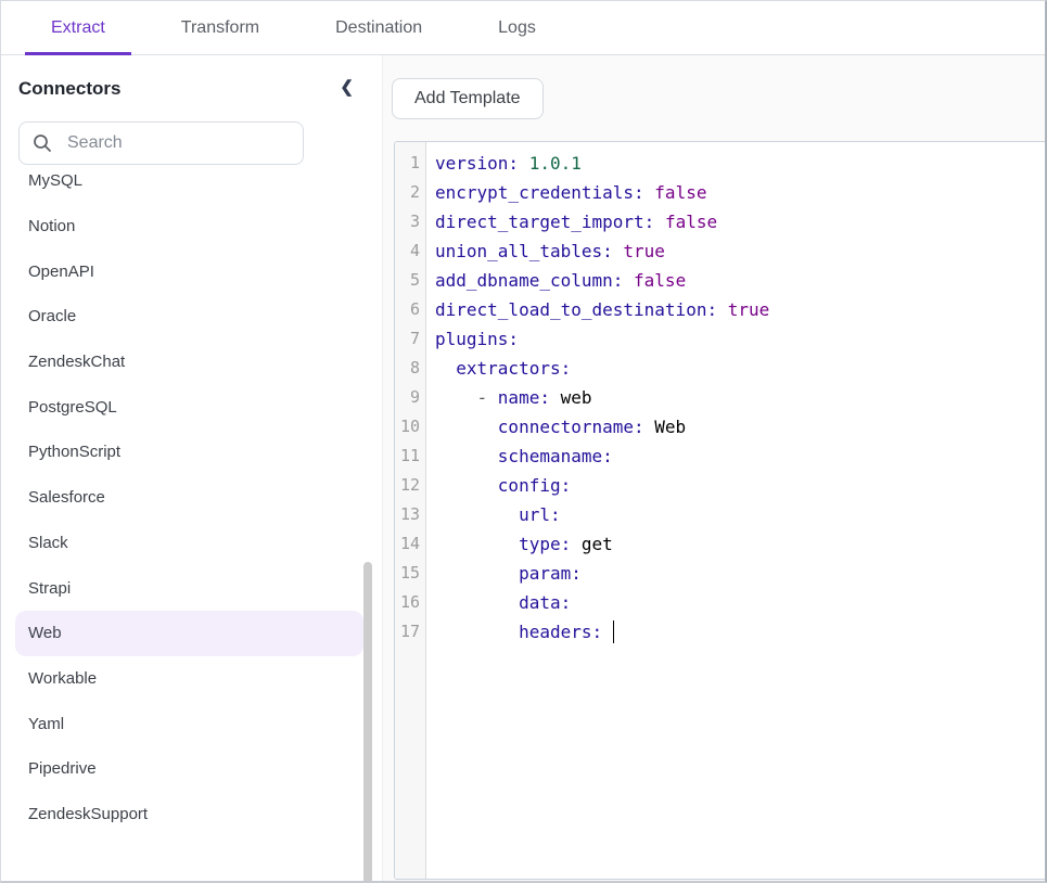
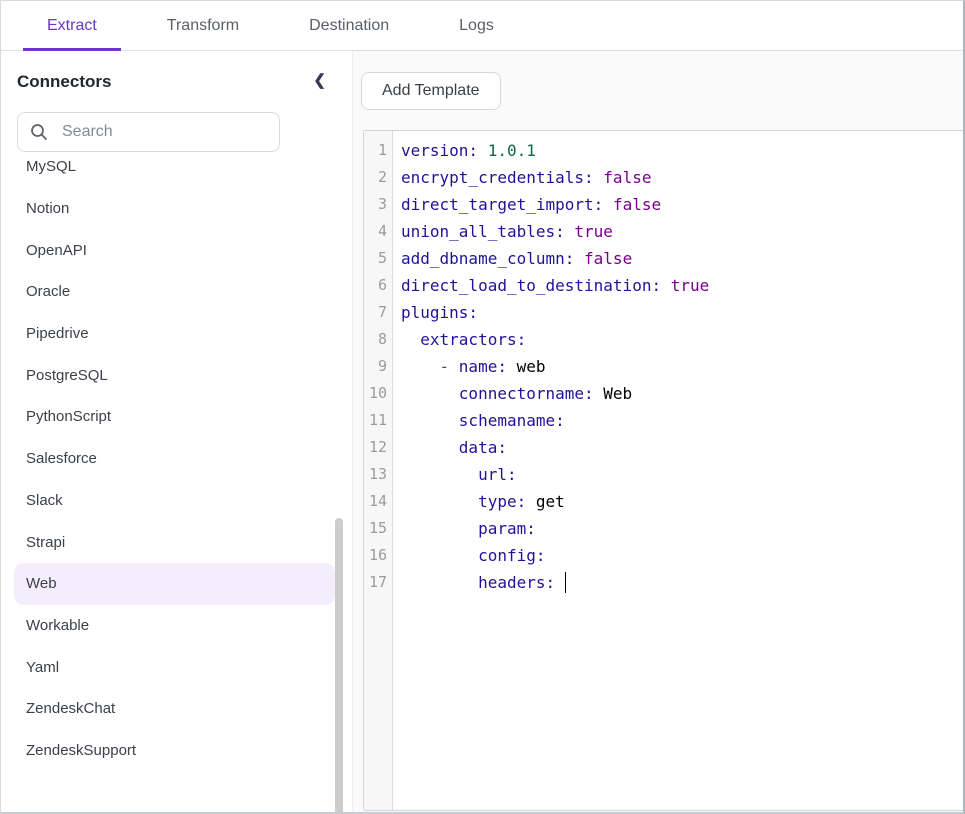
  Extract
  Transform
  Destination
  Logs
  Connectors
  ❮
  Search
  MySQL
  Notion
  OpenAPI
  Oracle
- ZendeskChat
+ Pipedrive
  PostgreSQL
  PythonScript
  Salesforce
  Slack
  Strapi
  Web
  Workable
  Yaml
- Pipedrive
+ ZendeskChat
  ZendeskSupport
  Add Template
  1
  2
  3
  4
  5
  6
  7
  8
  9
  10
  11
  12
  13
  14
  15
  16
  17
  version: 1.0.1
  encrypt_credentials: false
  direct_target_import: false
  union_all_tables: true
  add_dbname_column: false
  direct_load_to_destination: true
  plugins:
  extractors:
  - name: web
  connectorname: Web
  schemaname:
- config:
+ data:
  url:
  type: get
  param:
- data:
+ config:
  headers:
